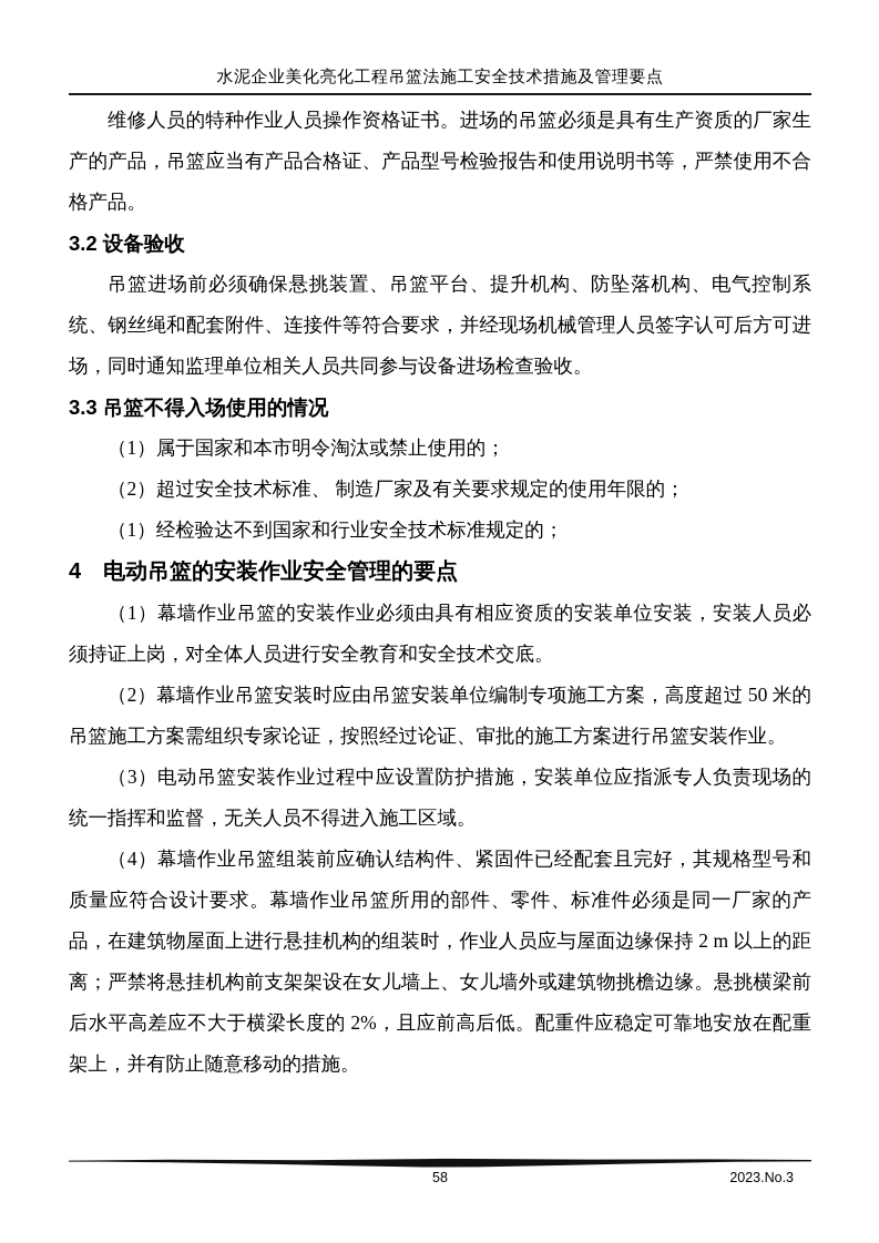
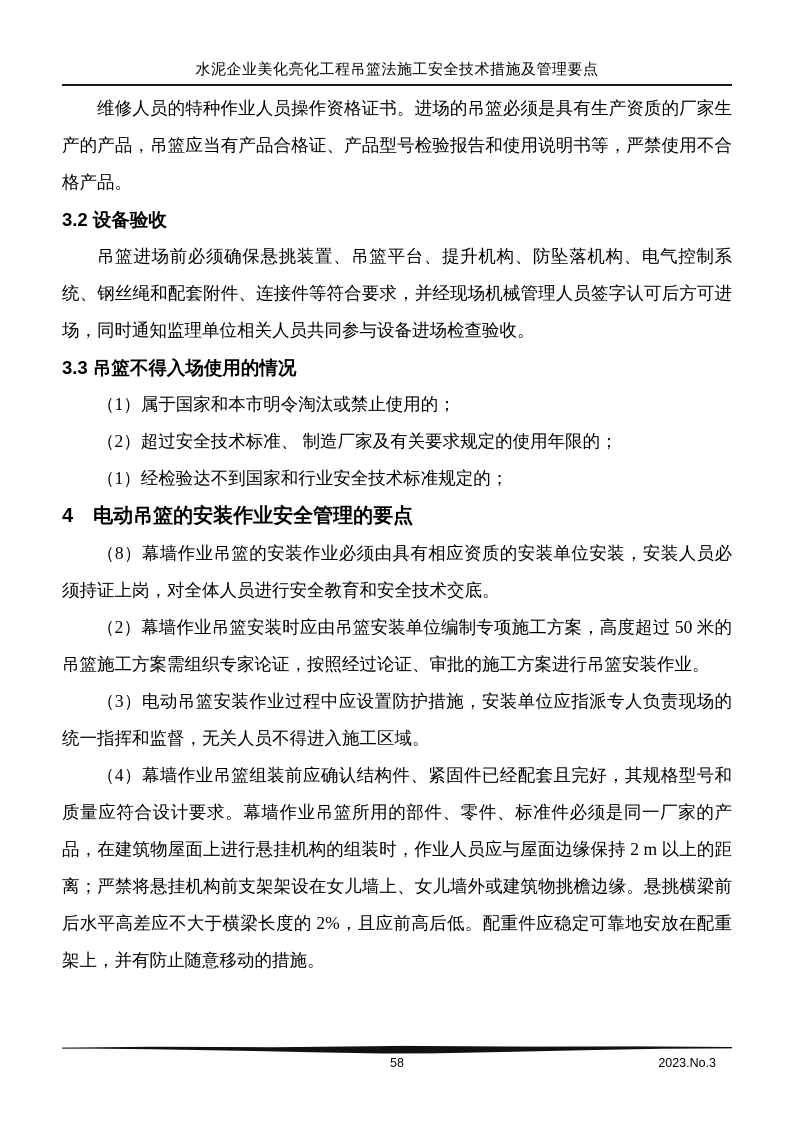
  水泥企业美化亮化工程吊篮法施工安全技术措施及管理要点
  维修人员的特种作业人员操作资格证书。进场的吊篮必须是具有生产资质的厂家生产的产品，吊篮应当有产品合格证、产品型号检验报告和使用说明书等，严禁使用不合格产品。
  3.2 设备验收
  吊篮进场前必须确保悬挑装置、吊篮平台、提升机构、防坠落机构、电气控制系统、钢丝绳和配套附件、连接件等符合要求，并经现场机械管理人员签字认可后方可进场，同时通知监理单位相关人员共同参与设备进场检查验收。
  3.3 吊篮不得入场使用的情况
  （1）属于国家和本市明令淘汰或禁止使用的；
  （2）超过安全技术标准、 制造厂家及有关要求规定的使用年限的；
  （1）经检验达不到国家和行业安全技术标准规定的；
  4 电动吊篮的安装作业安全管理的要点
- （1）幕墙作业吊篮的安装作业必须由具有相应资质的安装单位安装，安装人员必须持证上岗，对全体人员进行安全教育和安全技术交底。
+ （8）幕墙作业吊篮的安装作业必须由具有相应资质的安装单位安装，安装人员必须持证上岗，对全体人员进行安全教育和安全技术交底。
  （2）幕墙作业吊篮安装时应由吊篮安装单位编制专项施工方案，高度超过 50 米的吊篮施工方案需组织专家论证，按照经过论证、审批的施工方案进行吊篮安装作业。
  （3）电动吊篮安装作业过程中应设置防护措施，安装单位应指派专人负责现场的统一指挥和监督，无关人员不得进入施工区域。
  （4）幕墙作业吊篮组装前应确认结构件、紧固件已经配套且完好，其规格型号和质量应符合设计要求。幕墙作业吊篮所用的部件、零件、标准件必须是同一厂家的产品，在建筑物屋面上进行悬挂机构的组装时，作业人员应与屋面边缘保持 2 m 以上的距离；严禁将悬挂机构前支架架设在女儿墙上、女儿墙外或建筑物挑檐边缘。悬挑横梁前后水平高差应不大于横梁长度的 2%，且应前高后低。配重件应稳定可靠地安放在配重架上，并有防止随意移动的措施。
  58
  2023.No.3
